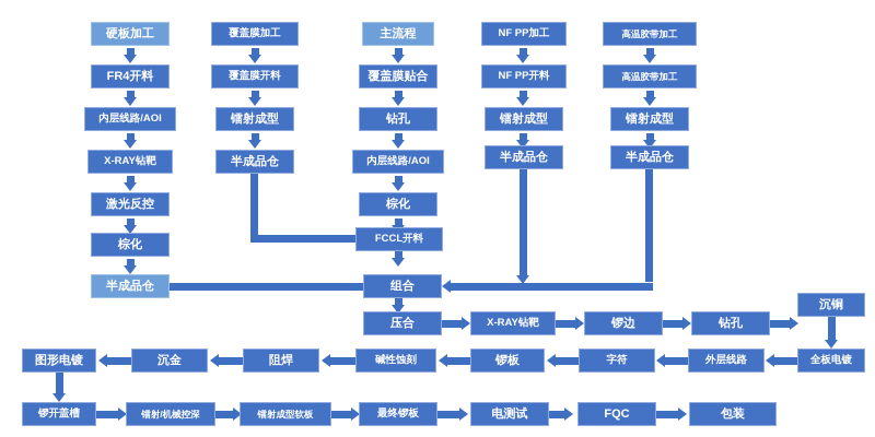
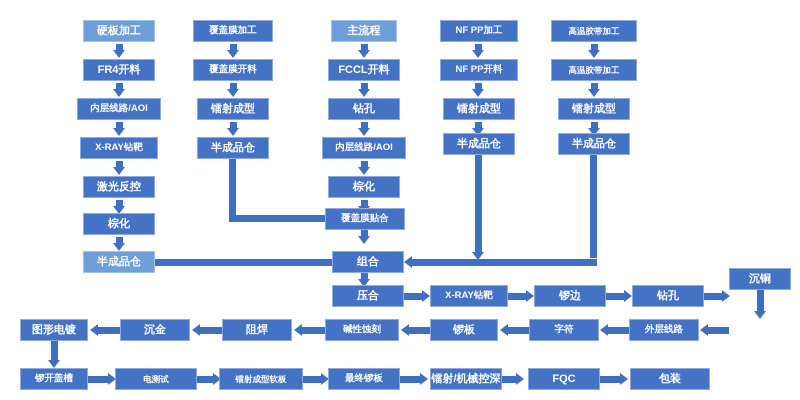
  硬板加工
  FR4开料
  内层线路/AOI
  X-RAY钻靶
  激光反控
  棕化
  半成品仓
  覆盖膜加工
  覆盖膜开料
  镭射成型
  半成品仓
  主流程
- 覆盖膜贴合
+ FCCL开料
  钻孔
  内层线路/AOI
  棕化
- FCCL开料
+ 覆盖膜贴合
  组合
  压合
  NF PP加工
  NF PP开料
  镭射成型
  半成品仓
  高温胶带加工
  高温胶带加工
  镭射成型
  半成品仓
  X-RAY钻靶
  锣边
  钻孔
  沉铜
- 全板电镀
  外层线路
  字符
  锣板
  碱性蚀刻
  阻焊
  沉金
  图形电镀
  锣开盖槽
- 镭射/机械控深
+ 电测试
  镭射成型软板
  最终锣板
- 电测试
+ 镭射/机械控深
  FQC
  包装
